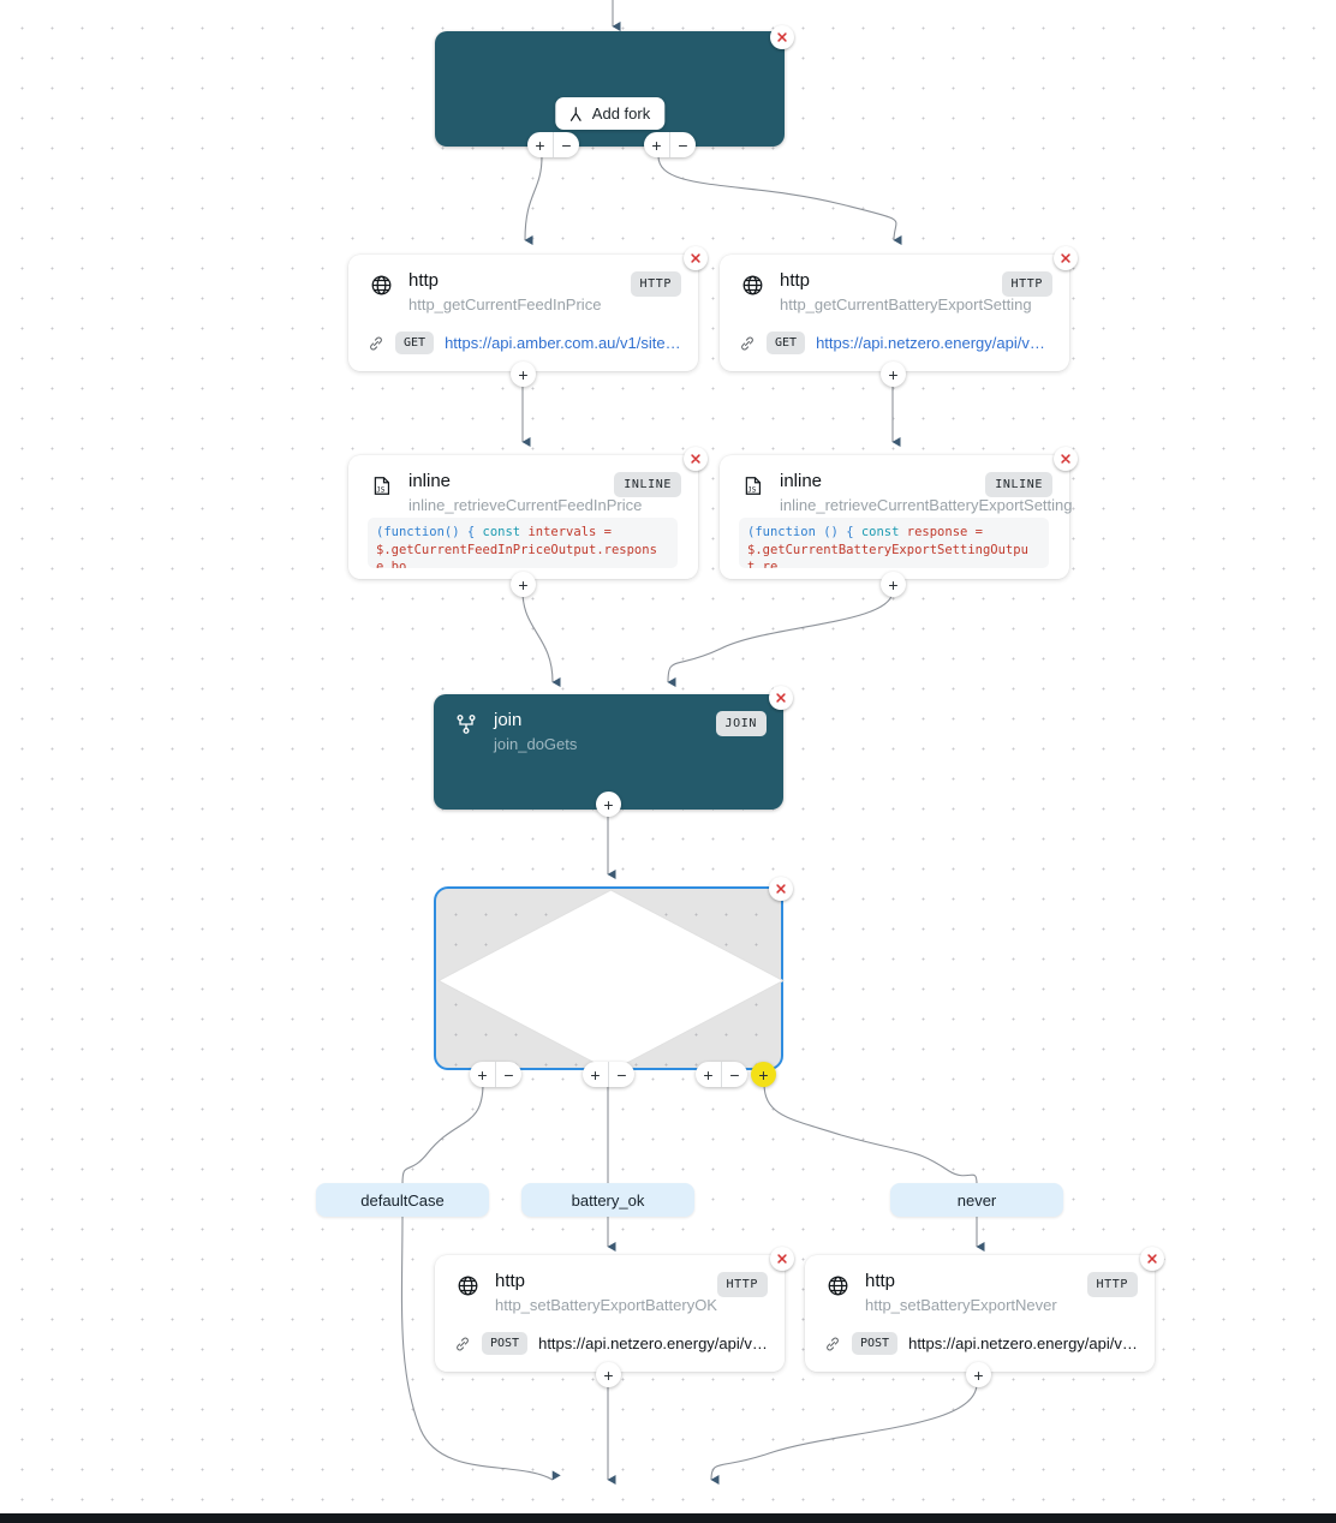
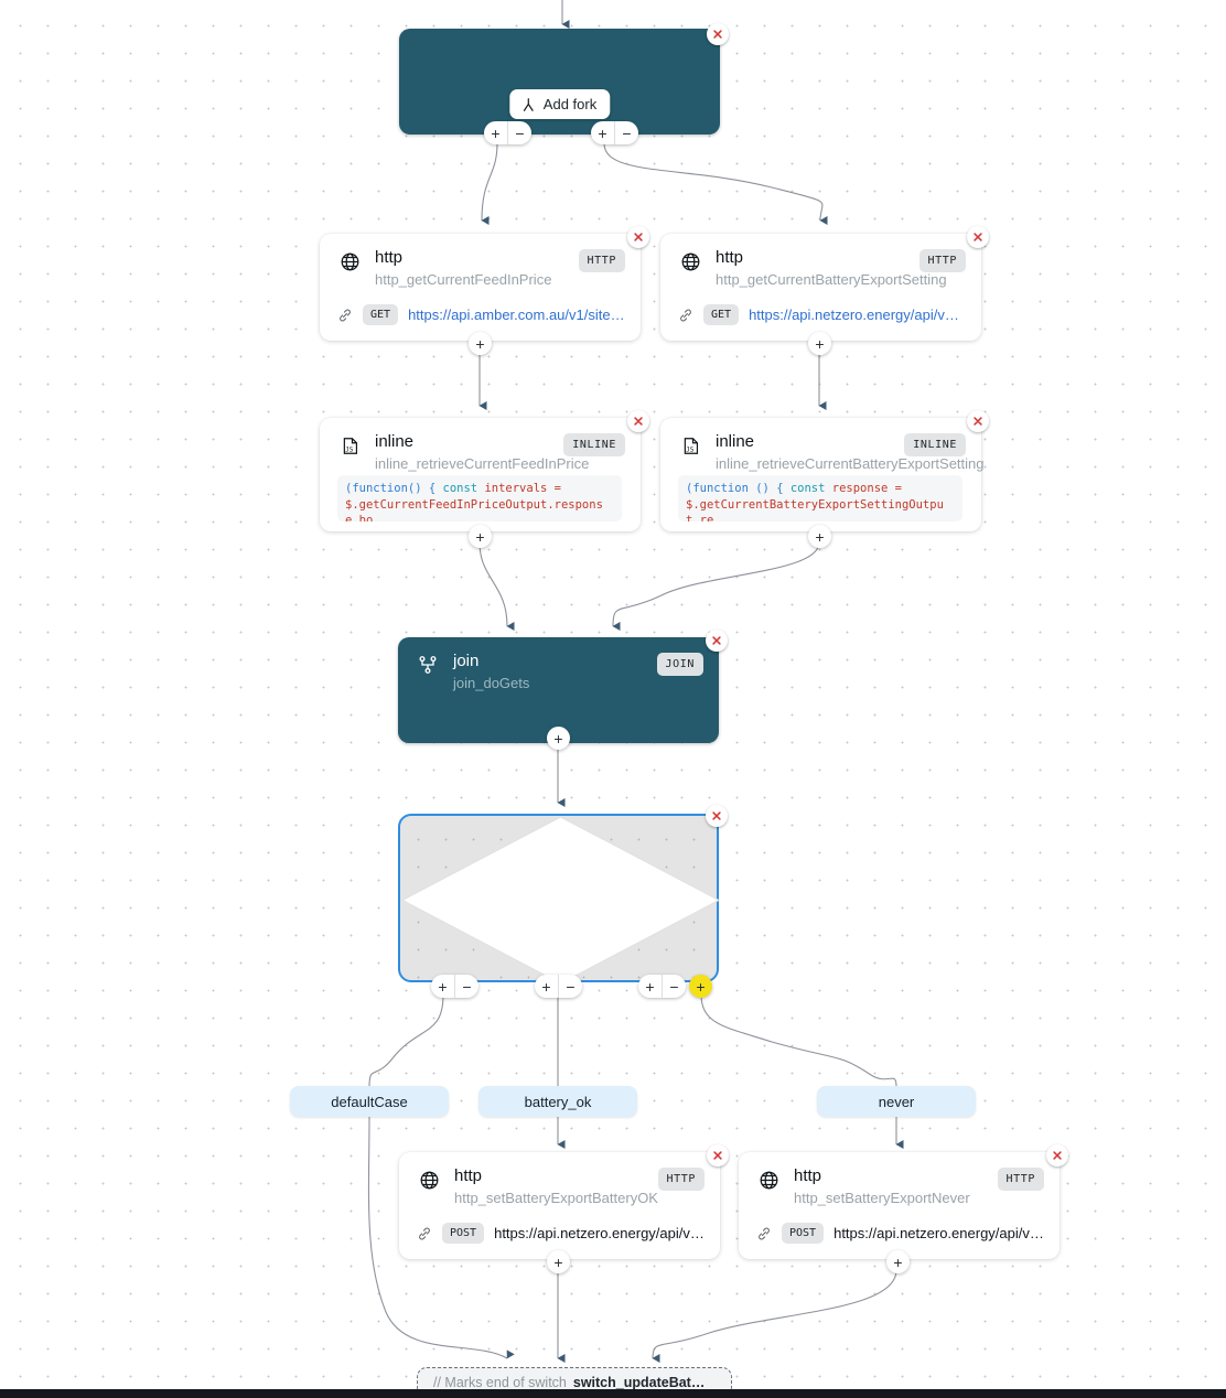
  Add fork
  +
  −
  +
  −
  http
  http_getCurrentFeedInPrice
  HTTP
  GET
  https://api.amber.com.au/v1/sites/
  +
  http
  http_getCurrentBatteryExportSetting
  HTTP
  GET
  https://api.netzero.energy/api/v1/…
  +
  inline
  inline_retrieveCurrentFeedInPrice
  INLINE
  +
  inline
  inline_retrieveCurrentBatteryExportSetting
  INLINE
  +
  join
  join_doGets
  JOIN
  +
  +
  −
  +
  −
  +
  −
  +
  defaultCase
  battery_ok
  never
  http
  http_setBatteryExportBatteryOK
  HTTP
  POST
  https://api.netzero.energy/api/v1/
  +
  http
  http_setBatteryExportNever
  HTTP
  POST
  https://api.netzero.energy/api/v1/
  +
+ // Marks end of switch
+ switch_updateBat…
